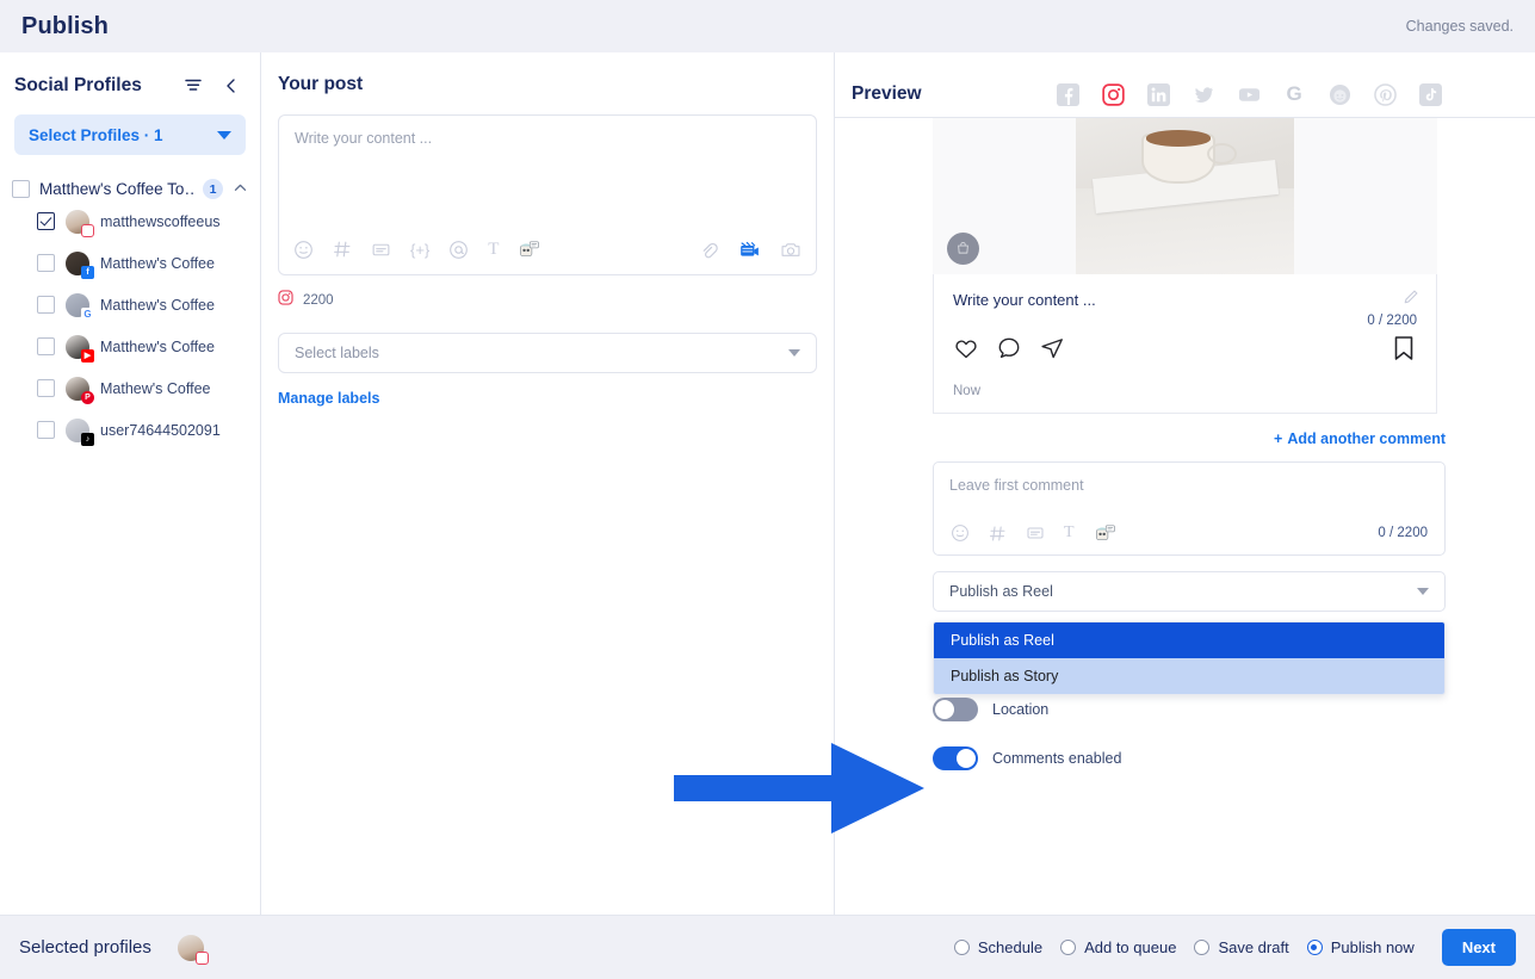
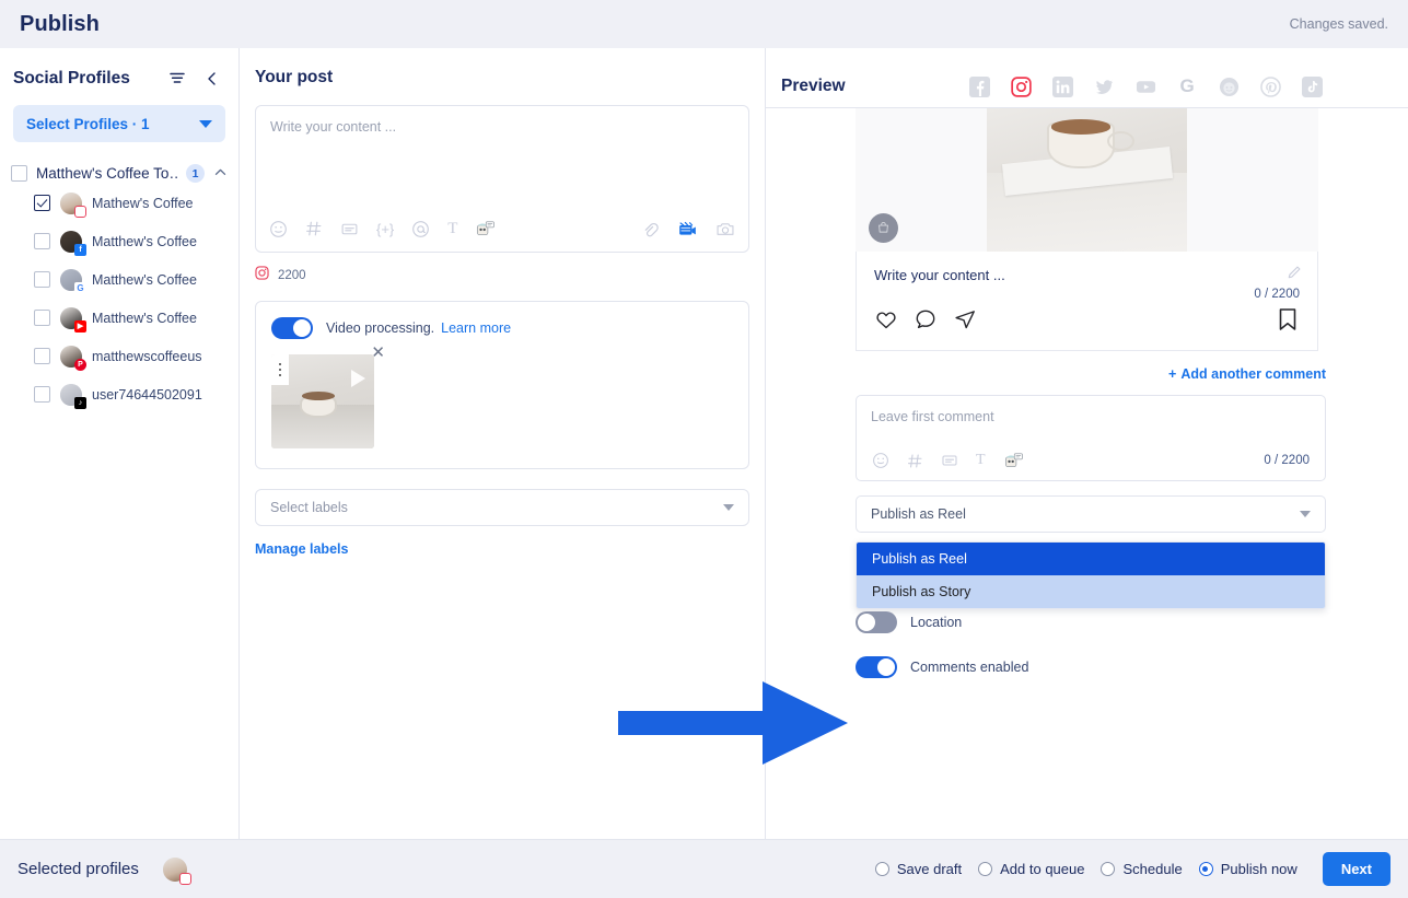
  Publish
  Changes saved.
  Social Profiles
  Select Profiles · 1
  Matthew's Coffee To…
  1
- matthewscoffeeus
+ Mathew's Coffee
  Matthew's Coffee
  G
  Matthew's Coffee
  Matthew's Coffee
- Mathew's Coffee
+ matthewscoffeeus
  user74644502091
  Your post
  Write your content ...
  {+}
  T
  2200
+ Video processing.
+ Learn more
+ ✕
  Select labels
  Manage labels
  Preview
  G
  Write your content ...
  0 / 2200
- Now
  + Add another comment
  Leave first comment
  T
  0 / 2200
  Publish as Reel
  Publish as Reel
  Publish as Story
  Location
  Comments enabled
  Selected profiles
- Schedule
+ Save draft
  Add to queue
- Save draft
+ Schedule
  Publish now
  Next
